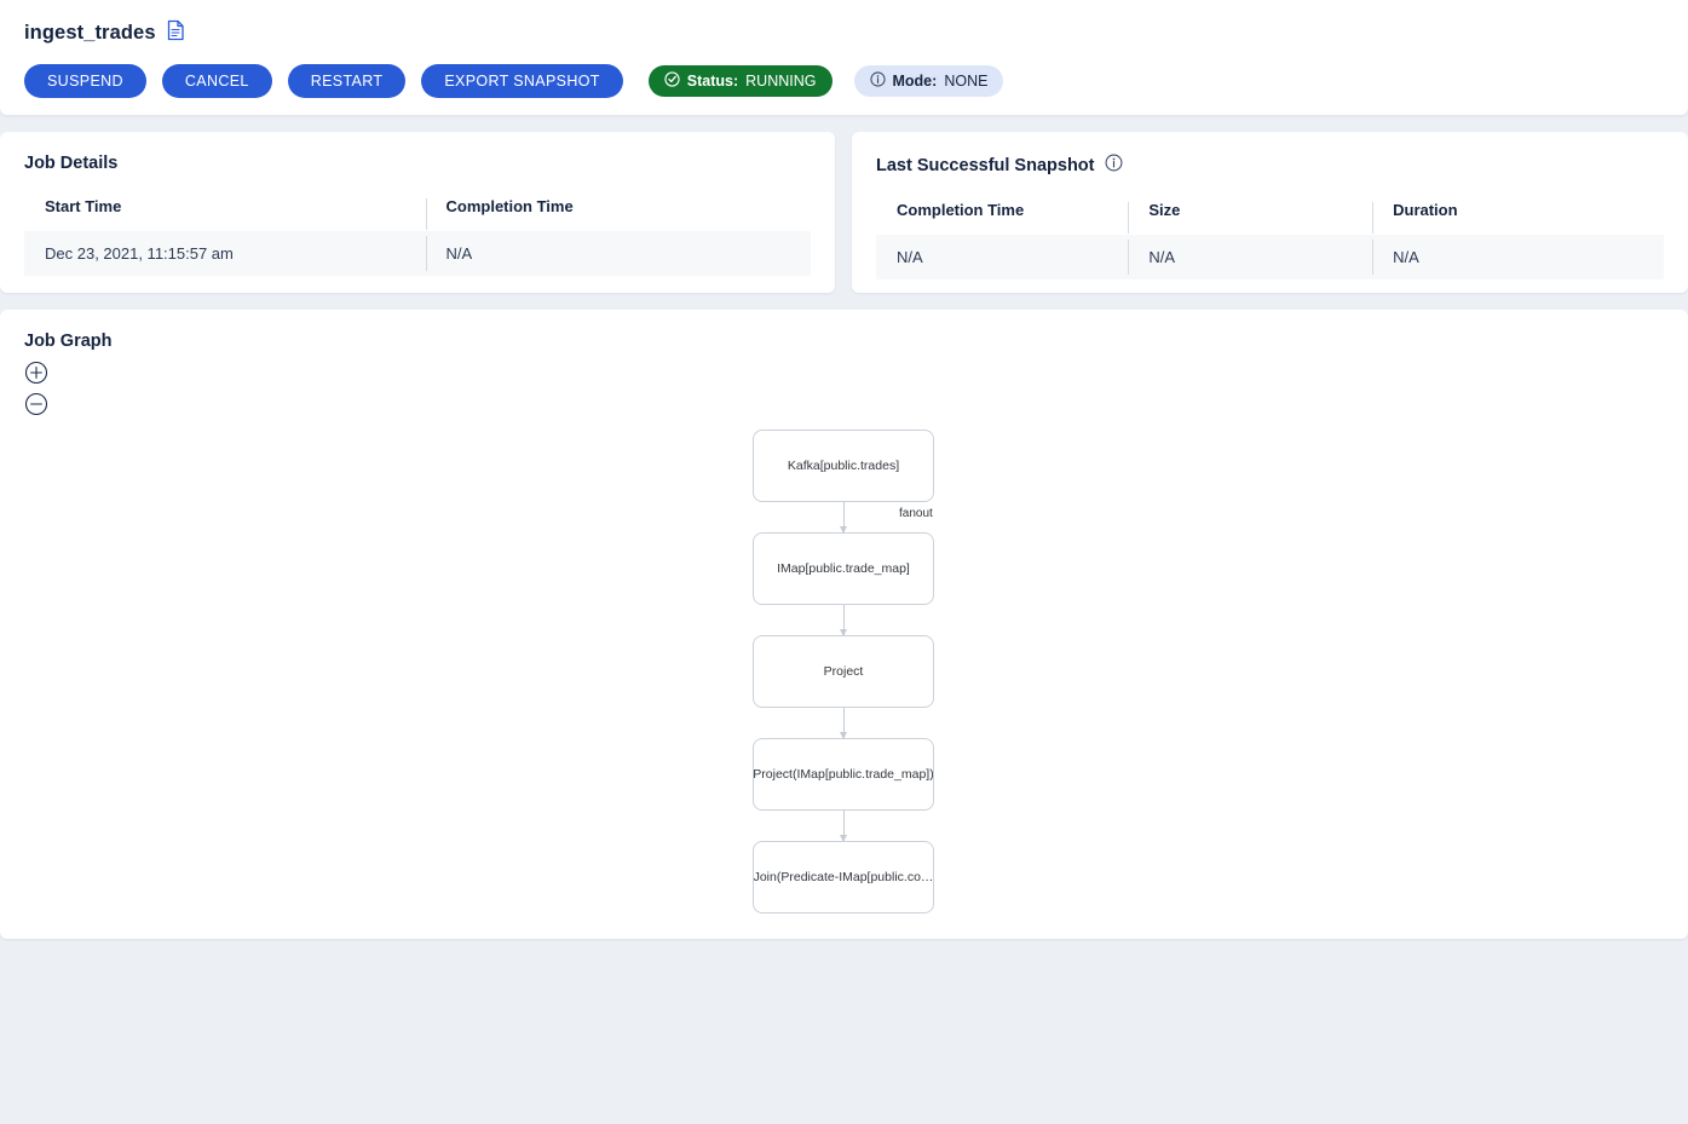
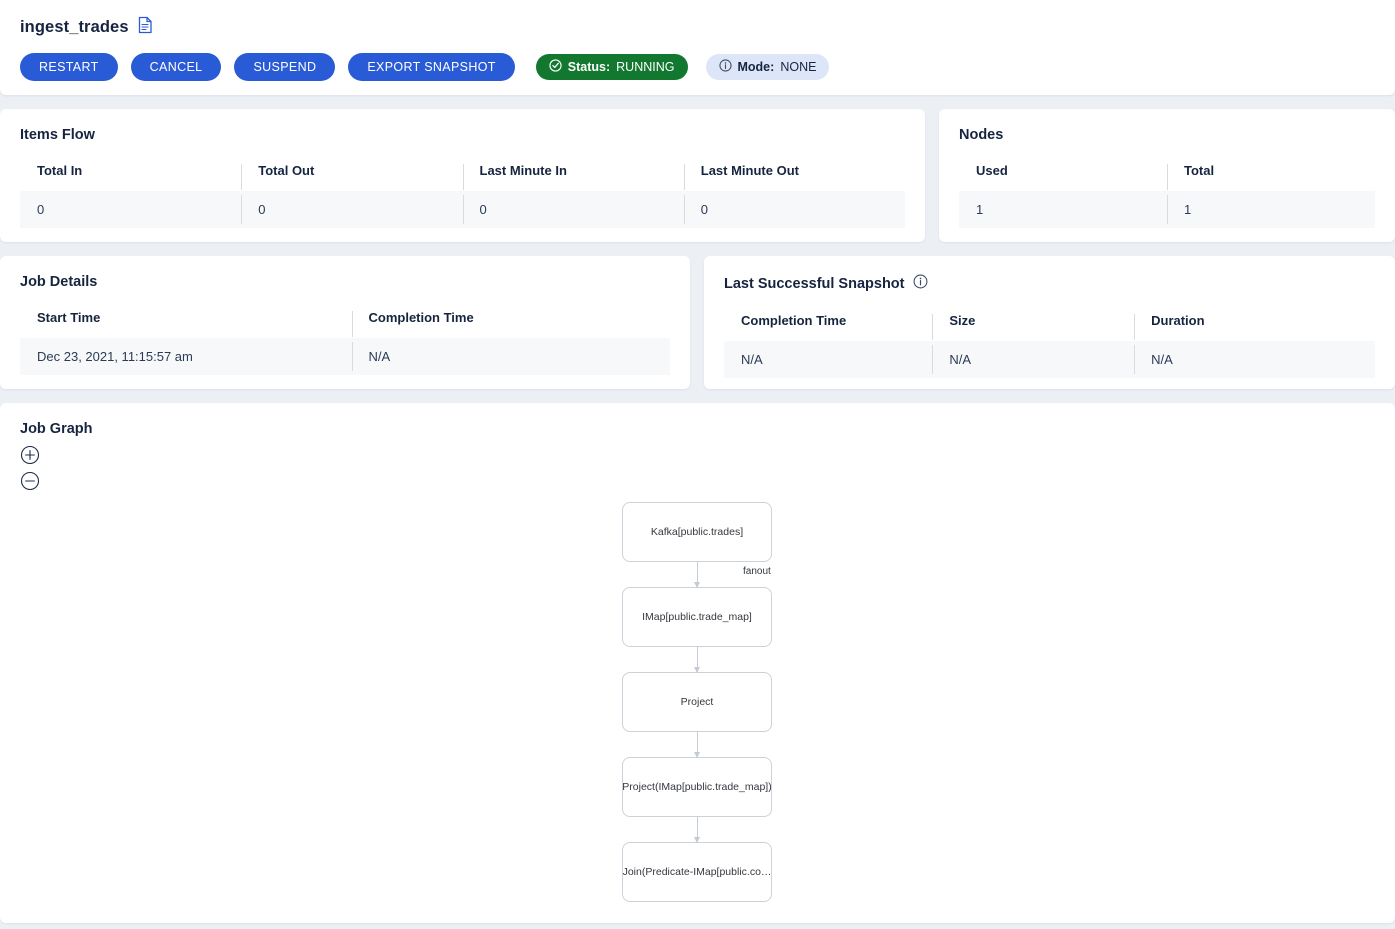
  ingest_trades
- SUSPEND
+ RESTART
  CANCEL
- RESTART
+ SUSPEND
  EXPORT SNAPSHOT
  Status:
  RUNNING
  Mode:
  NONE
+ Items Flow
+ Total In	Total Out	Last Minute In	Last Minute Out
+ 0	0	0	0
+ Nodes
+ Used	Total
+ 1	1
  Job Details
  Start Time	Completion Time
  Dec 23, 2021, 11:15:57 am	N/A
  Last Successful Snapshot
  Completion Time	Size	Duration
  N/A	N/A	N/A
  Job Graph
  Kafka[public.trades]
  IMap[public.trade_map]
  Project
  Project(IMap[public.trade_map])
  Join(Predicate-IMap[public.co…
  fanout
